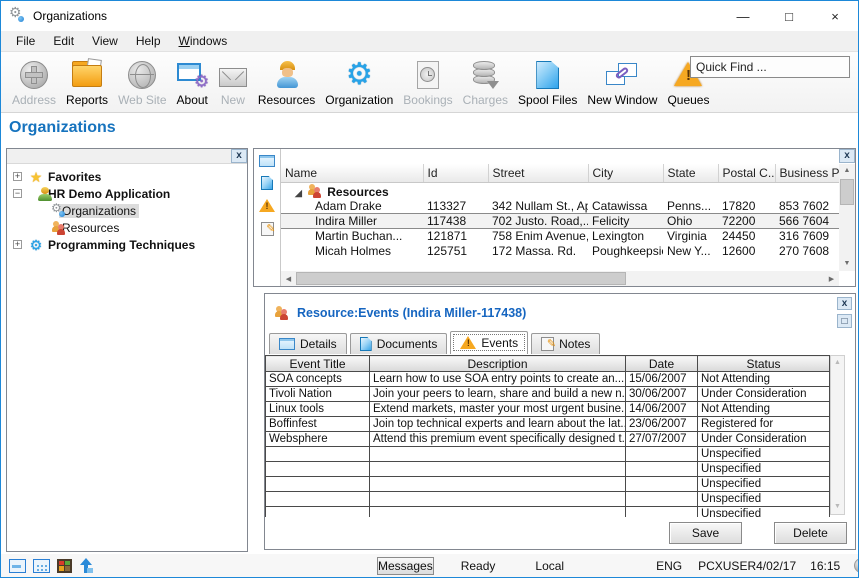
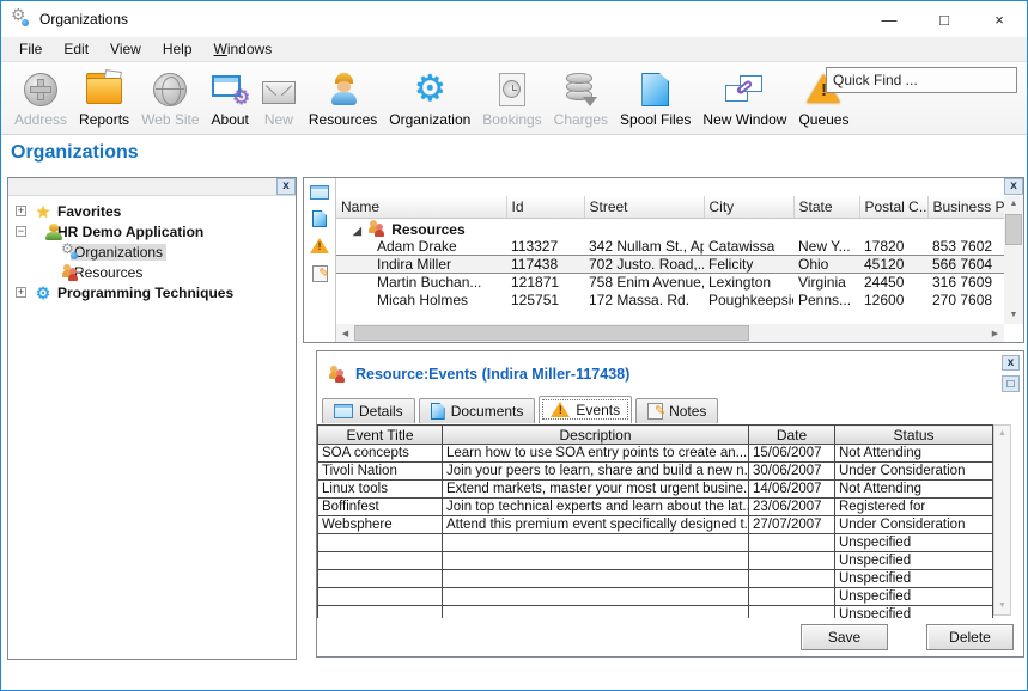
  ⚙
  Organizations
  —
  □
  ×
  File
  Edit
  View
  Help
  Windows
  Address
  Reports
  Web Site
  ⚙
  About
  New
  Resources
  ⚙
  Organization
  Bookings
  Charges
  Spool Files
  New Window
  !
  Queues
  Quick Find ...
  Organizations
  x
  +
  ★
  Favorites
  −
  HR Demo Application
  ⚙
  Organizations
  Resources
  +
  ⚙
  Programming Techniques
  !
  ✎
  x
  Name	Id	Street	City	State	Postal C..	Business P
  ◢ Resources
- Adam Drake	113327	342 Nullam St., A	Catawissa	Penns...	17820	853 7602
+ Adam Drake	113327	342 Nullam St., A	Catawissa	New Y...	17820	853 7602
- Indira Miller	117438	702 Justo. Road,..	Felicity	Ohio	72200	566 7604
+ Indira Miller	117438	702 Justo. Road,..	Felicity	Ohio	45120	566 7604
  Martin Buchan...	121871	758 Enim Avenue,	Lexington	Virginia	24450	316 7609
- Micah Holmes	125751	172 Massa. Rd.	Poughkeepsi	New Y...	12600	270 7608
+ Micah Holmes	125751	172 Massa. Rd.	Poughkeepsi	Penns...	12600	270 7608
  Resource:Events (Indira Miller-117438)
  x
  □
  Details
  Documents
  !
  Events
  ✎
  Notes
  Event Title	Description	Date	Status
  SOA concepts	Learn how to use SOA entry points to create an...	15/06/2007	Not Attending
  Tivoli Nation	Join your peers to learn, share and build a new n.	30/06/2007	Under Consideration
  Linux tools	Extend markets, master your most urgent busine.	14/06/2007	Not Attending
  Boffinfest	Join top technical experts and learn about the lat..	23/06/2007	Registered for
  Websphere	Attend this premium event specifically designed t.	27/07/2007	Under Consideration
  			Unspecified
  			Unspecified
  			Unspecified
  			Unspecified
  			Unspecified
  Save
  Delete
- Messages
- Ready
- Local
- ENG
- PCXUSER
- 4/02/17
- 16:15
